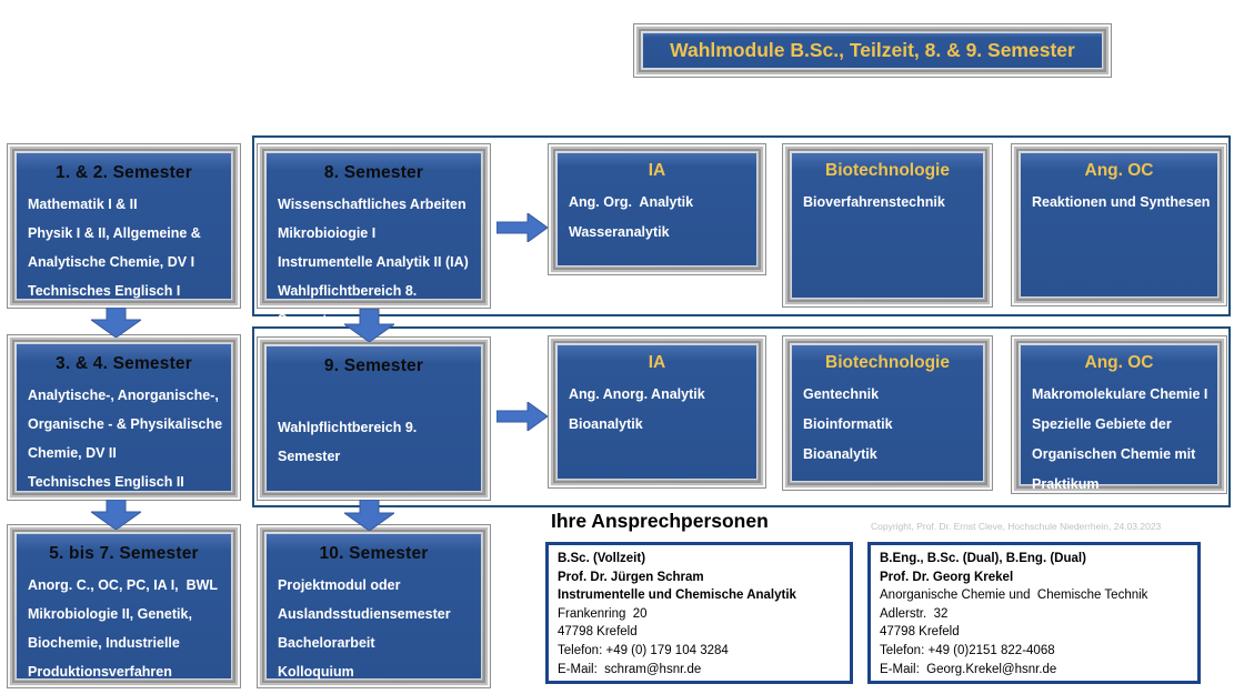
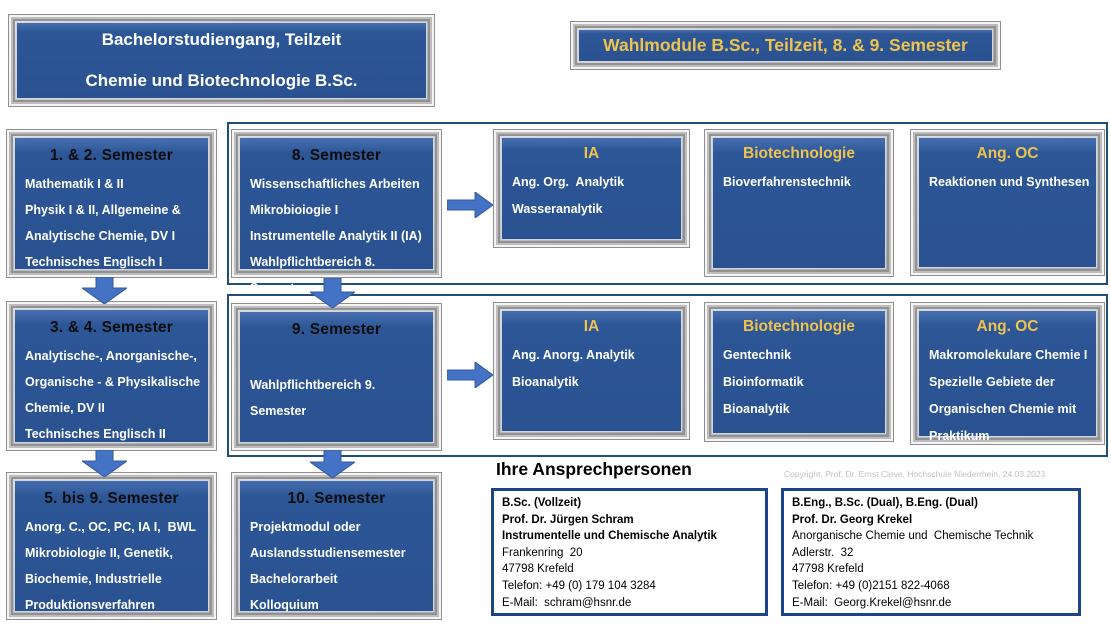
+ Bachelorstudiengang, Teilzeit
+ Chemie und Biotechnologie B.Sc.
  Wahlmodule B.Sc., Teilzeit, 8. & 9. Semester
  1. & 2. Semester
  Mathematik I & II
  Physik I & II, Allgemeine &
  Analytische Chemie, DV I
  Technisches Englisch I
  3. & 4. Semester
  Analytische-, Anorganische-,
  Organische - & Physikalische
  Chemie, DV II
  Technisches Englisch II
- 5. bis 7. Semester
+ 5. bis 9. Semester
  Anorg. C., OC, PC, IA I, BWL
  Mikrobiologie II, Genetik,
  Biochemie, Industrielle
  Produktionsverfahren
  8. Semester
  Wissenschaftliches Arbeiten
  Mikrobioiogie I
  Instrumentelle Analytik II (IA)
  Wahlpflichtbereich 8. Semester
  9. Semester
  Wahlpflichtbereich 9. Semester
  10. Semester
  Projektmodul oder
  Auslandsstudiensemester
  Bachelorarbeit
  Kolloquium
  IA
  Ang. Org. Analytik
  Wasseranalytik
  Biotechnologie
  Bioverfahrenstechnik
  Ang. OC
  Reaktionen und Synthesen
  IA
  Ang. Anorg. Analytik
  Bioanalytik
  Biotechnologie
  Gentechnik
  Bioinformatik
  Bioanalytik
  Ang. OC
  Makromolekulare Chemie I
  Spezielle Gebiete der
  Organischen Chemie mit
  Praktikum
  Ihre Ansprechpersonen
  Copyright, Prof. Dr. Ernst Cleve, Hochschule Niederrhein, 24.03.2023
  B.Sc. (Vollzeit)
  Prof. Dr. Jürgen Schram
  Instrumentelle und Chemische Analytik
  Frankenring 20
  47798 Krefeld
  Telefon: +49 (0) 179 104 3284
  E-Mail: schram@hsnr.de
  B.Eng., B.Sc. (Dual), B.Eng. (Dual)
  Prof. Dr. Georg Krekel
  Anorganische Chemie und Chemische Technik
  Adlerstr. 32
  47798 Krefeld
  Telefon: +49 (0)2151 822-4068
  E-Mail: Georg.Krekel@hsnr.de
